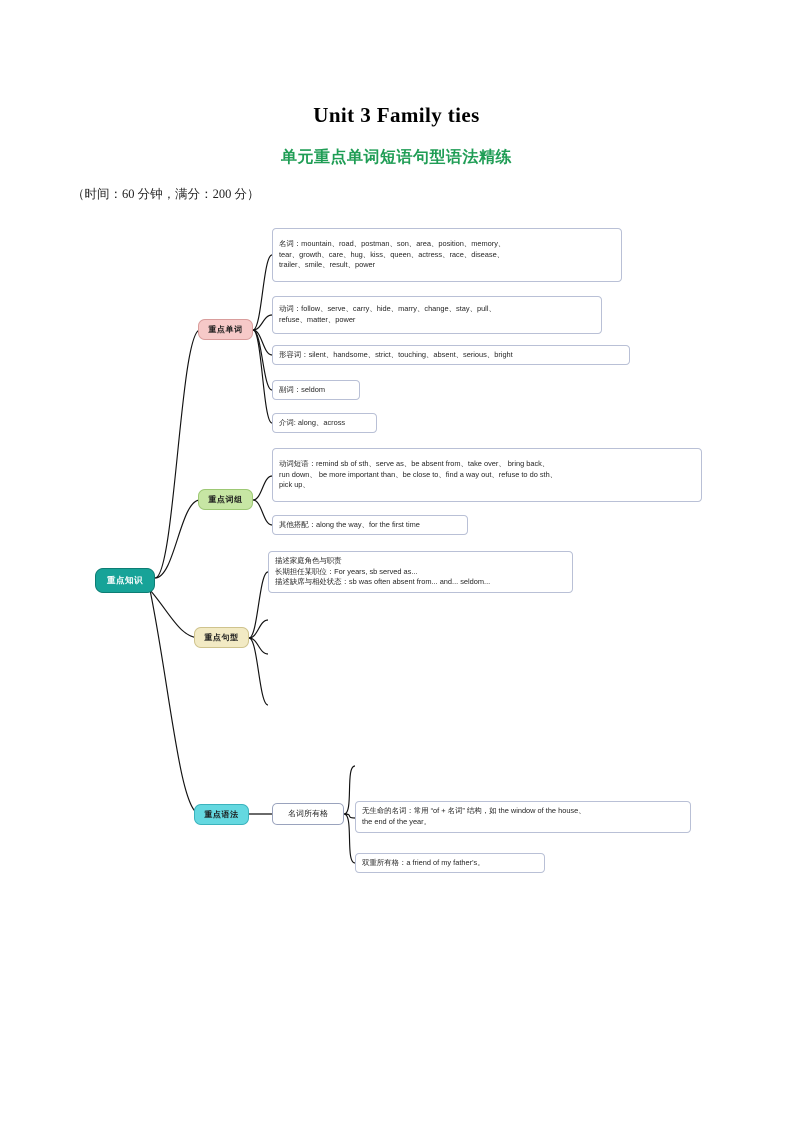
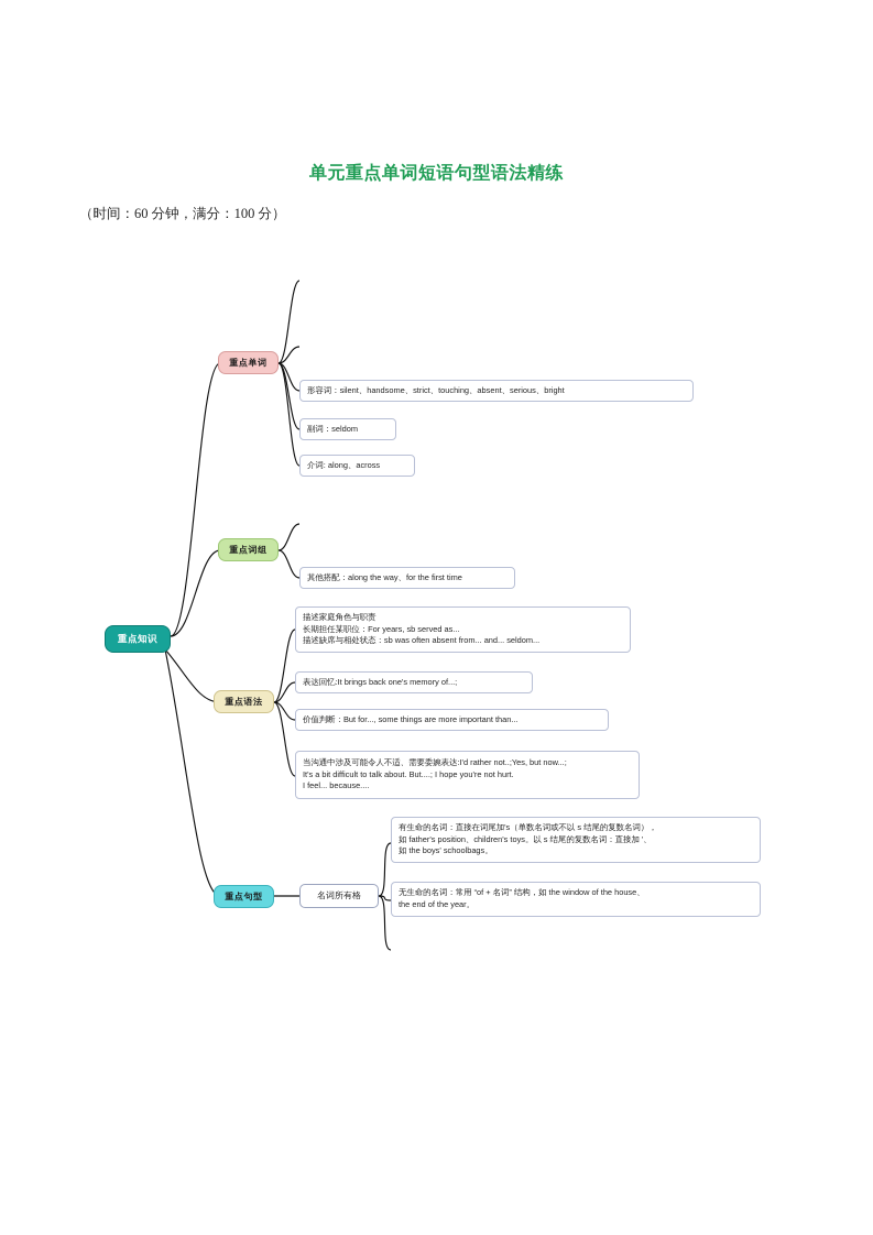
- Unit 3 Family ties
  单元重点单词短语句型语法精练
- （时间：60 分钟，满分：200 分）
+ （时间：60 分钟，满分：100 分）
  重点知识
  重点单词
- 名词：mountain、road、postman、son、area、position、memory、
- tear、growth、care、hug、kiss、queen、actress、race、disease、
- trailer、smile、result、power
- 动词：follow、serve、carry、hide、marry、change、stay、pull、
- refuse、matter、power
  形容词：silent、handsome、strict、touching、absent、serious、bright
  副词：seldom
  介词: along、across
  重点词组
- 动词短语：remind sb of sth、serve as、be absent from、take over、 bring back、
- run down、 be more important than、be close to、find a way out、refuse to do sth、
- pick up、
  其他搭配：along the way、for the first time
- 重点句型
+ 重点语法
  描述家庭角色与职责
  长期担任某职位：For years, sb served as...
  描述缺席与相处状态：sb was often absent from... and... seldom...
+ 表达回忆:It brings back one's memory of...;
+ 价值判断：But for..., some things are more important than...
+ 当沟通中涉及可能令人不适、需要委婉表达:I'd rather not..;Yes, but now...;
+ It's a bit difficult to talk about. But....; I hope you're not hurt.
+ I feel... because....
- 重点语法
+ 重点句型
  名词所有格
+ 有生命的名词：直接在词尾加's（单数名词或不以 s 结尾的复数名词），
+ 如 father's position、children's toys。以 s 结尾的复数名词：直接加 '、
+ 如 the boys' schoolbags。
  无生命的名词：常用 “of + 名词” 结构，如 the window of the house、
  the end of the year。
- 双重所有格：a friend of my father's。
